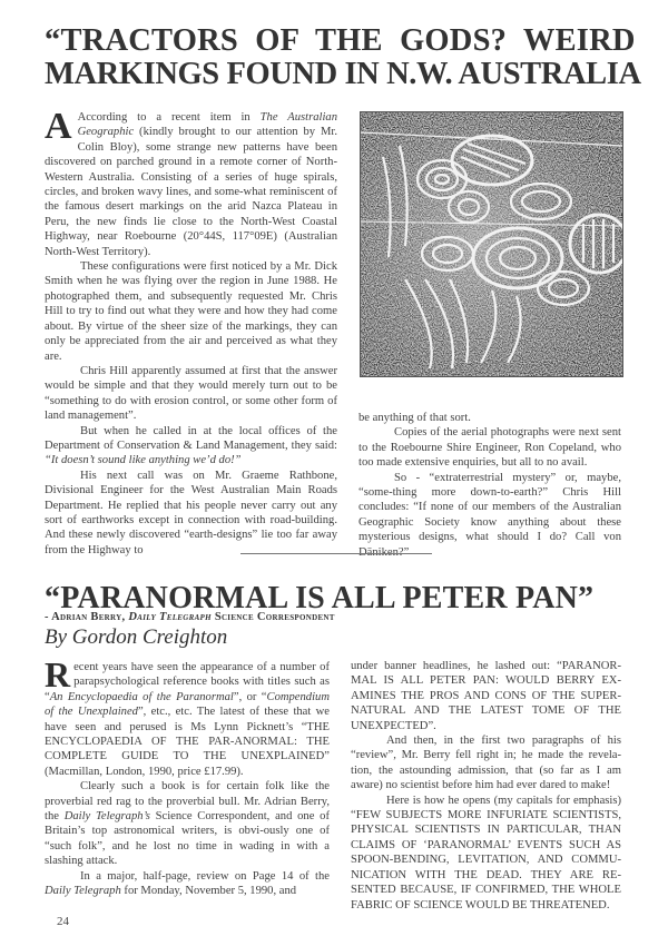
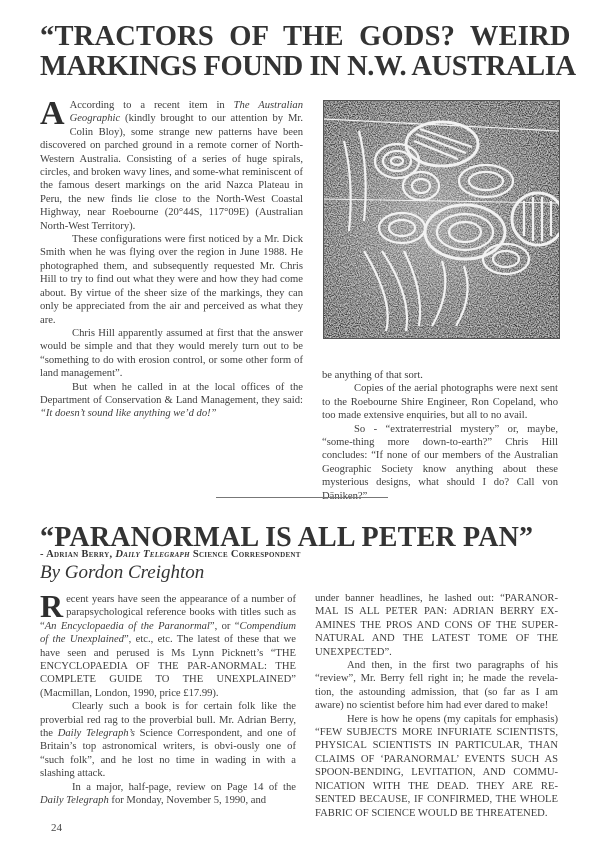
  “TRACTORS OF THE GODS? WEIRD
  MARKINGS FOUND IN N.W. AUSTRALIA
  A
  According to a recent item in The Australian Geographic (kindly brought to our attention by Mr. Colin Bloy), some strange new patterns have been discovered on parched ground in a remote corner of North-Western Australia. Consisting of a series of huge spirals, circles, and broken wavy lines, and some-what reminiscent of the famous desert markings on the arid Nazca Plateau in Peru, the new finds lie close to the North-West Coastal Highway, near Roebourne (20°44S, 117°09E) (Australian North-West Territory).
  These configurations were first noticed by a Mr. Dick Smith when he was flying over the region in June 1988. He photographed them, and subsequently requested Mr. Chris Hill to try to find out what they were and how they had come about. By virtue of the sheer size of the markings, they can only be appreciated from the air and perceived as what they are.
  Chris Hill apparently assumed at first that the answer would be simple and that they would merely turn out to be “something to do with erosion control, or some other form of land management”.
  But when he called in at the local offices of the Department of Conservation & Land Management, they said: “It doesn’t sound like anything we’d do!”
- His next call was on Mr. Graeme Rathbone, Divisional Engineer for the West Australian Main Roads Department. He replied that his people never carry out any sort of earthworks except in connection with road-building. And these newly discovered “earth-designs” lie too far away from the Highway to
  be anything of that sort.
  Copies of the aerial photographs were next sent to the Roebourne Shire Engineer, Ron Copeland, who too made extensive enquiries, but all to no avail.
  So - “extraterrestrial mystery” or, maybe, “some-thing more down-to-earth?” Chris Hill concludes: “If none of our members of the Australian Geographic Society know anything about these mysterious designs, what should I do? Call von Däniken?”
  “PARANORMAL IS ALL PETER PAN”
  - Adrian Berry, Daily Telegraph Science Correspondent
  By Gordon Creighton
  R
  ecent years have seen the appearance of a number of parapsychological reference books with titles such as “An Encyclopaedia of the Paranormal”, or “Compendium of the Unexplained”, etc., etc. The latest of these that we have seen and perused is Ms Lynn Picknett’s “THE ENCYCLOPAEDIA OF THE PAR-ANORMAL: THE COMPLETE GUIDE TO THE UNEXPLAINED” (Macmillan, London, 1990, price £17.99).
  Clearly such a book is for certain folk like the proverbial red rag to the proverbial bull. Mr. Adrian Berry, the Daily Telegraph’s Science Correspondent, and one of Britain’s top astronomical writers, is obvi-ously one of “such folk”, and he lost no time in wading in with a slashing attack.
  In a major, half-page, review on Page 14 of the Daily Telegraph for Monday, November 5, 1990, and
- under banner headlines, he lashed out: “PARANOR-MAL IS ALL PETER PAN: WOULD BERRY EX-AMINES THE PROS AND CONS OF THE SUPER-NATURAL AND THE LATEST TOME OF THE UNEXPECTED”.
+ under banner headlines, he lashed out: “PARANOR-MAL IS ALL PETER PAN: ADRIAN BERRY EX-AMINES THE PROS AND CONS OF THE SUPER-NATURAL AND THE LATEST TOME OF THE UNEXPECTED”.
  And then, in the first two paragraphs of his “review”, Mr. Berry fell right in; he made the revela-tion, the astounding admission, that (so far as I am aware) no scientist before him had ever dared to make!
  Here is how he opens (my capitals for emphasis) “FEW SUBJECTS MORE INFURIATE SCIENTISTS, PHYSICAL SCIENTISTS IN PARTICULAR, THAN CLAIMS OF ‘PARANORMAL’ EVENTS SUCH AS SPOON-BENDING, LEVITATION, AND COMMU-NICATION WITH THE DEAD. THEY ARE RE-SENTED BECAUSE, IF CONFIRMED, THE WHOLE FABRIC OF SCIENCE WOULD BE THREATENED.
  24
